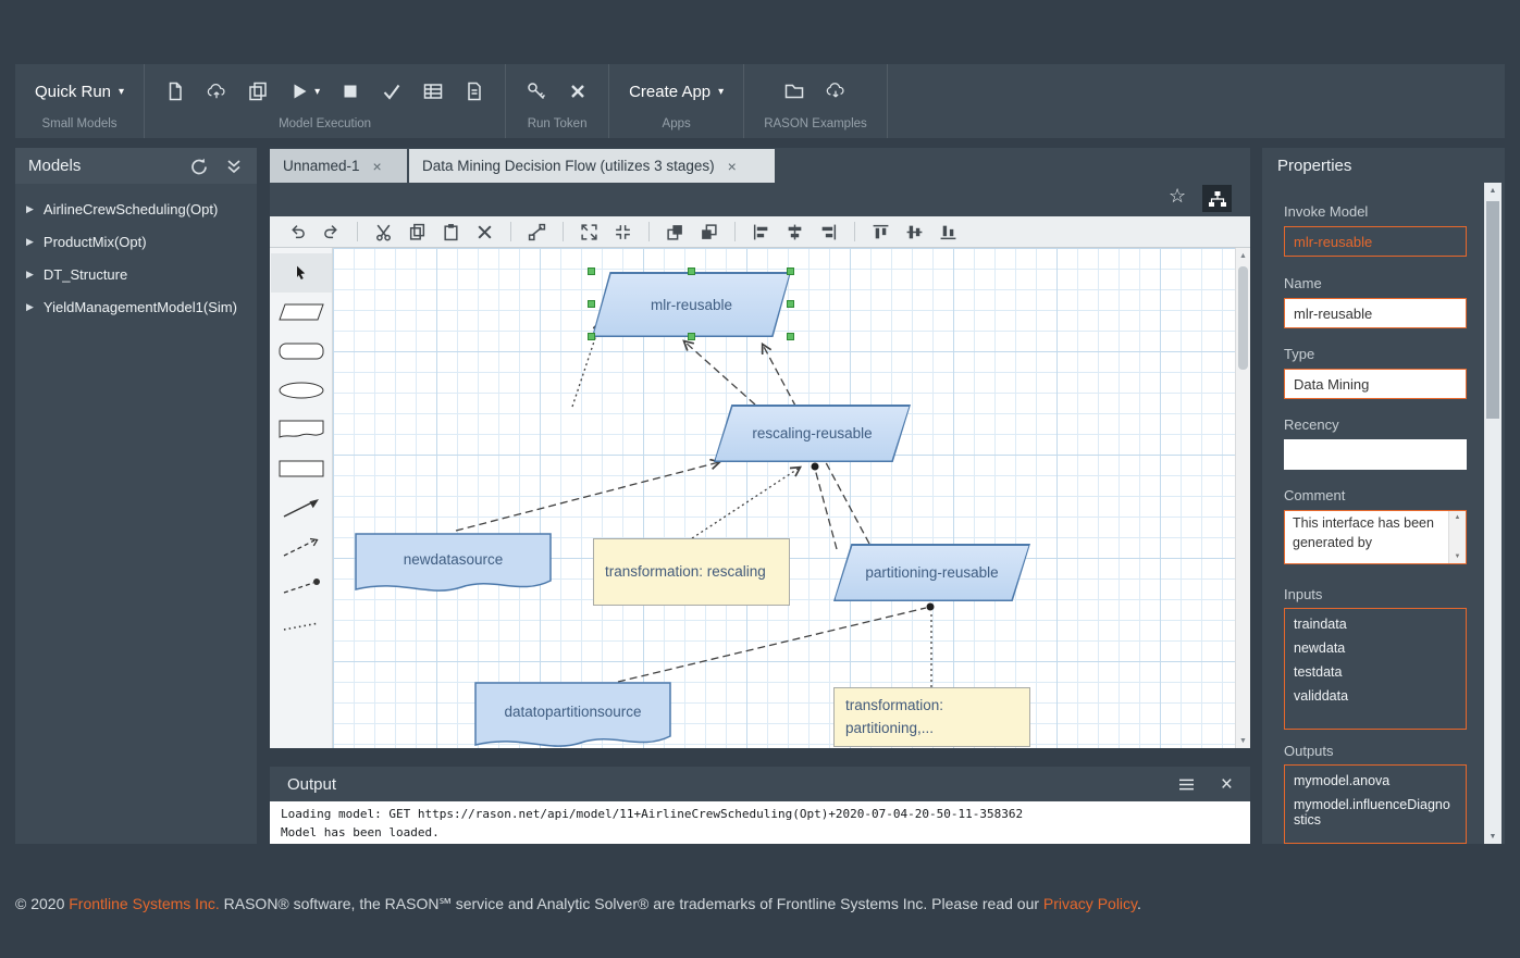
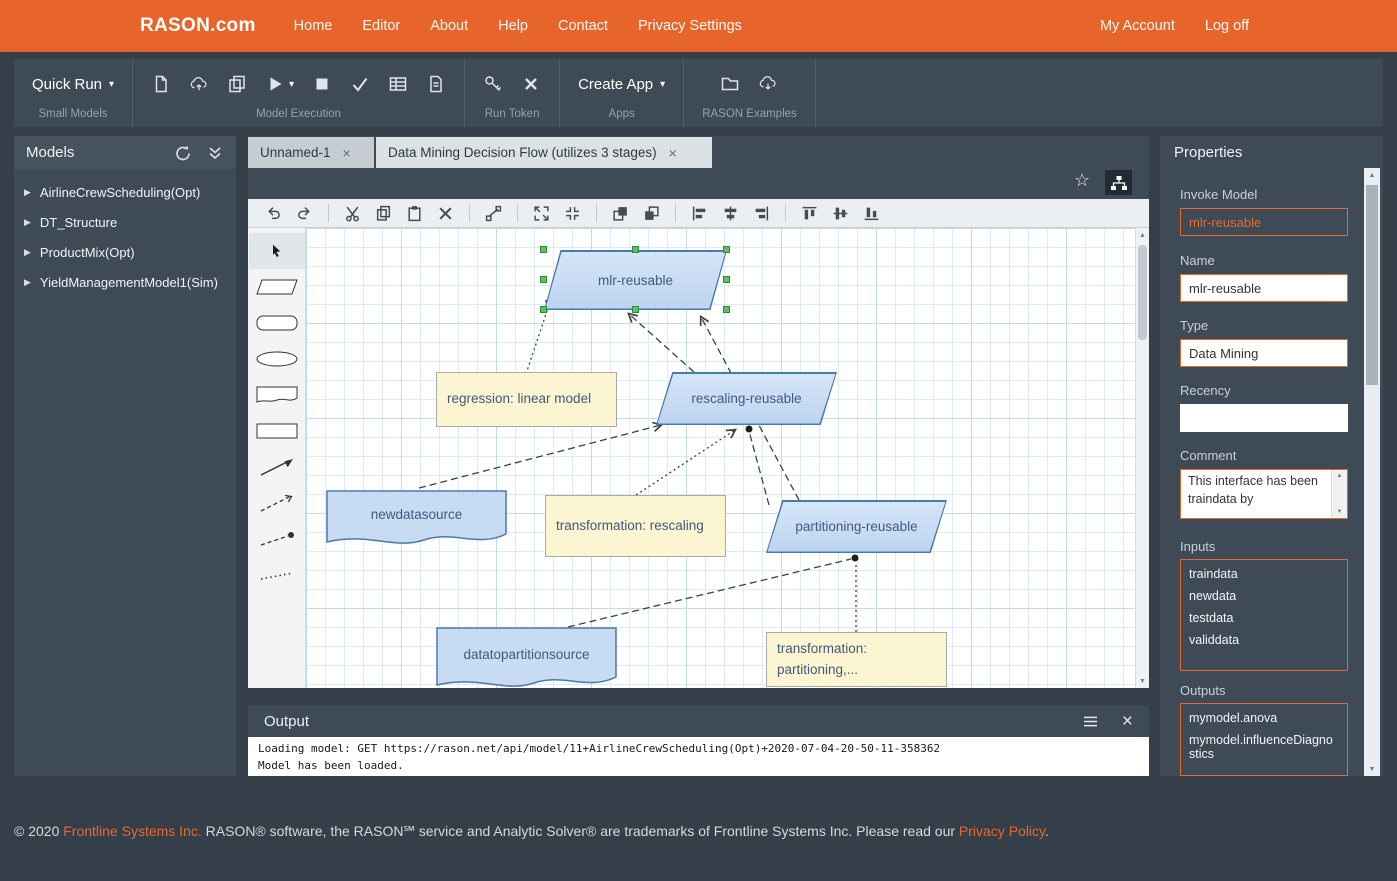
+ RASON.com
+ Home
+ Editor
+ About
+ Help
+ Contact
+ Privacy Settings
+ My Account
+ Log off
  Quick Run
  ▾
  Small Models
  ▾
  Model Execution
  Run Token
  Create App
  ▾
  Apps
  RASON Examples
  Models
  ▶
  AirlineCrewScheduling(Opt)
  ▶
- ProductMix(Opt)
+ DT_Structure
  ▶
- DT_Structure
+ ProductMix(Opt)
  ▶
  YieldManagementModel1(Sim)
  Unnamed-1
  ×
  Data Mining Decision Flow (utilizes 3 stages)
  ×
  ☆
  mlr-reusable
+ regression: linear model
  rescaling-reusable
  newdatasource
  transformation: rescaling
  partitioning-reusable
  datatopartitionsource
  transformation: partitioning,...
  Output
  ×
  Loading model: GET https://rason.net/api/model/11+AirlineCrewScheduling(Opt)+2020-07-04-20-50-11-358362
  Model has been loaded.
  Properties
  Invoke Model
  mlr-reusable
  Name
  mlr-reusable
  Type
  Data Mining
  Recency
  Comment
- This interface has been generated by
+ This interface has been traindata by
  Inputs
  traindata
  newdata
  testdata
  validdata
  Outputs
  mymodel.anova
  mymodel.influenceDiagnostics
  © 2020 Frontline Systems Inc. RASON® software, the RASON℠ service and Analytic Solver® are trademarks of Frontline Systems Inc. Please read our Privacy Policy.
